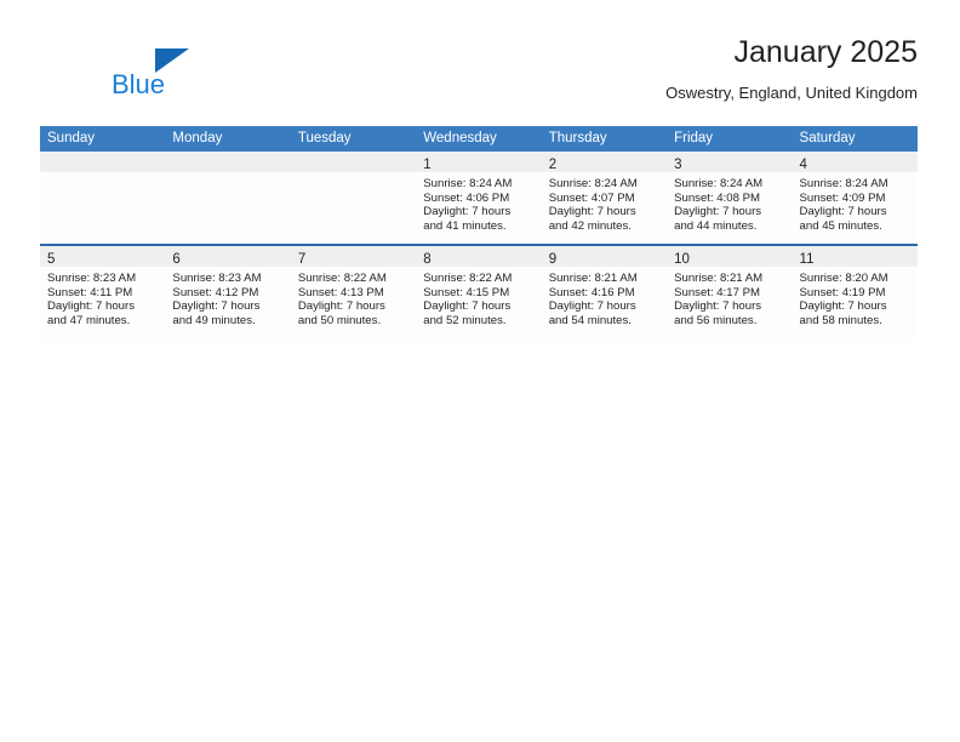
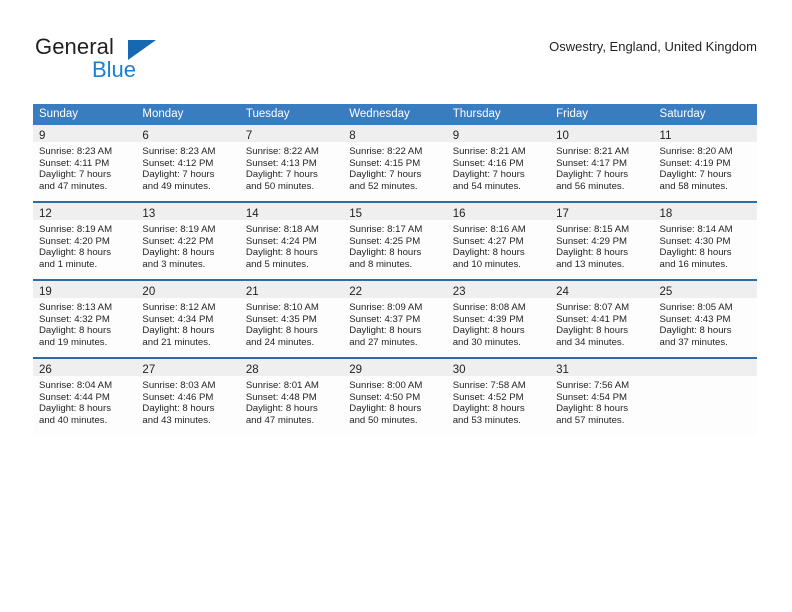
+ General
  Blue
- January 2025
  Oswestry, England, United Kingdom
  Sunday	Monday	Tuesday	Wednesday	Thursday	Friday	Saturday
- 			1Sunrise: 8:24 AMSunset: 4:06 PMDaylight: 7 hoursand 41 minutes.	2Sunrise: 8:24 AMSunset: 4:07 PMDaylight: 7 hoursand 42 minutes.	3Sunrise: 8:24 AMSunset: 4:08 PMDaylight: 7 hoursand 44 minutes.	4Sunrise: 8:24 AMSunset: 4:09 PMDaylight: 7 hoursand 45 minutes.
- 5Sunrise: 8:23 AMSunset: 4:11 PMDaylight: 7 hoursand 47 minutes.	6Sunrise: 8:23 AMSunset: 4:12 PMDaylight: 7 hoursand 49 minutes.	7Sunrise: 8:22 AMSunset: 4:13 PMDaylight: 7 hoursand 50 minutes.	8Sunrise: 8:22 AMSunset: 4:15 PMDaylight: 7 hoursand 52 minutes.	9Sunrise: 8:21 AMSunset: 4:16 PMDaylight: 7 hoursand 54 minutes.	10Sunrise: 8:21 AMSunset: 4:17 PMDaylight: 7 hoursand 56 minutes.	11Sunrise: 8:20 AMSunset: 4:19 PMDaylight: 7 hoursand 58 minutes.
+ 9Sunrise: 8:23 AMSunset: 4:11 PMDaylight: 7 hoursand 47 minutes.	6Sunrise: 8:23 AMSunset: 4:12 PMDaylight: 7 hoursand 49 minutes.	7Sunrise: 8:22 AMSunset: 4:13 PMDaylight: 7 hoursand 50 minutes.	8Sunrise: 8:22 AMSunset: 4:15 PMDaylight: 7 hoursand 52 minutes.	9Sunrise: 8:21 AMSunset: 4:16 PMDaylight: 7 hoursand 54 minutes.	10Sunrise: 8:21 AMSunset: 4:17 PMDaylight: 7 hoursand 56 minutes.	11Sunrise: 8:20 AMSunset: 4:19 PMDaylight: 7 hoursand 58 minutes.
+ 12Sunrise: 8:19 AMSunset: 4:20 PMDaylight: 8 hoursand 1 minute.	13Sunrise: 8:19 AMSunset: 4:22 PMDaylight: 8 hoursand 3 minutes.	14Sunrise: 8:18 AMSunset: 4:24 PMDaylight: 8 hoursand 5 minutes.	15Sunrise: 8:17 AMSunset: 4:25 PMDaylight: 8 hoursand 8 minutes.	16Sunrise: 8:16 AMSunset: 4:27 PMDaylight: 8 hoursand 10 minutes.	17Sunrise: 8:15 AMSunset: 4:29 PMDaylight: 8 hoursand 13 minutes.	18Sunrise: 8:14 AMSunset: 4:30 PMDaylight: 8 hoursand 16 minutes.
+ 19Sunrise: 8:13 AMSunset: 4:32 PMDaylight: 8 hoursand 19 minutes.	20Sunrise: 8:12 AMSunset: 4:34 PMDaylight: 8 hoursand 21 minutes.	21Sunrise: 8:10 AMSunset: 4:35 PMDaylight: 8 hoursand 24 minutes.	22Sunrise: 8:09 AMSunset: 4:37 PMDaylight: 8 hoursand 27 minutes.	23Sunrise: 8:08 AMSunset: 4:39 PMDaylight: 8 hoursand 30 minutes.	24Sunrise: 8:07 AMSunset: 4:41 PMDaylight: 8 hoursand 34 minutes.	25Sunrise: 8:05 AMSunset: 4:43 PMDaylight: 8 hoursand 37 minutes.
+ 26Sunrise: 8:04 AMSunset: 4:44 PMDaylight: 8 hoursand 40 minutes.	27Sunrise: 8:03 AMSunset: 4:46 PMDaylight: 8 hoursand 43 minutes.	28Sunrise: 8:01 AMSunset: 4:48 PMDaylight: 8 hoursand 47 minutes.	29Sunrise: 8:00 AMSunset: 4:50 PMDaylight: 8 hoursand 50 minutes.	30Sunrise: 7:58 AMSunset: 4:52 PMDaylight: 8 hoursand 53 minutes.	31Sunrise: 7:56 AMSunset: 4:54 PMDaylight: 8 hoursand 57 minutes.
